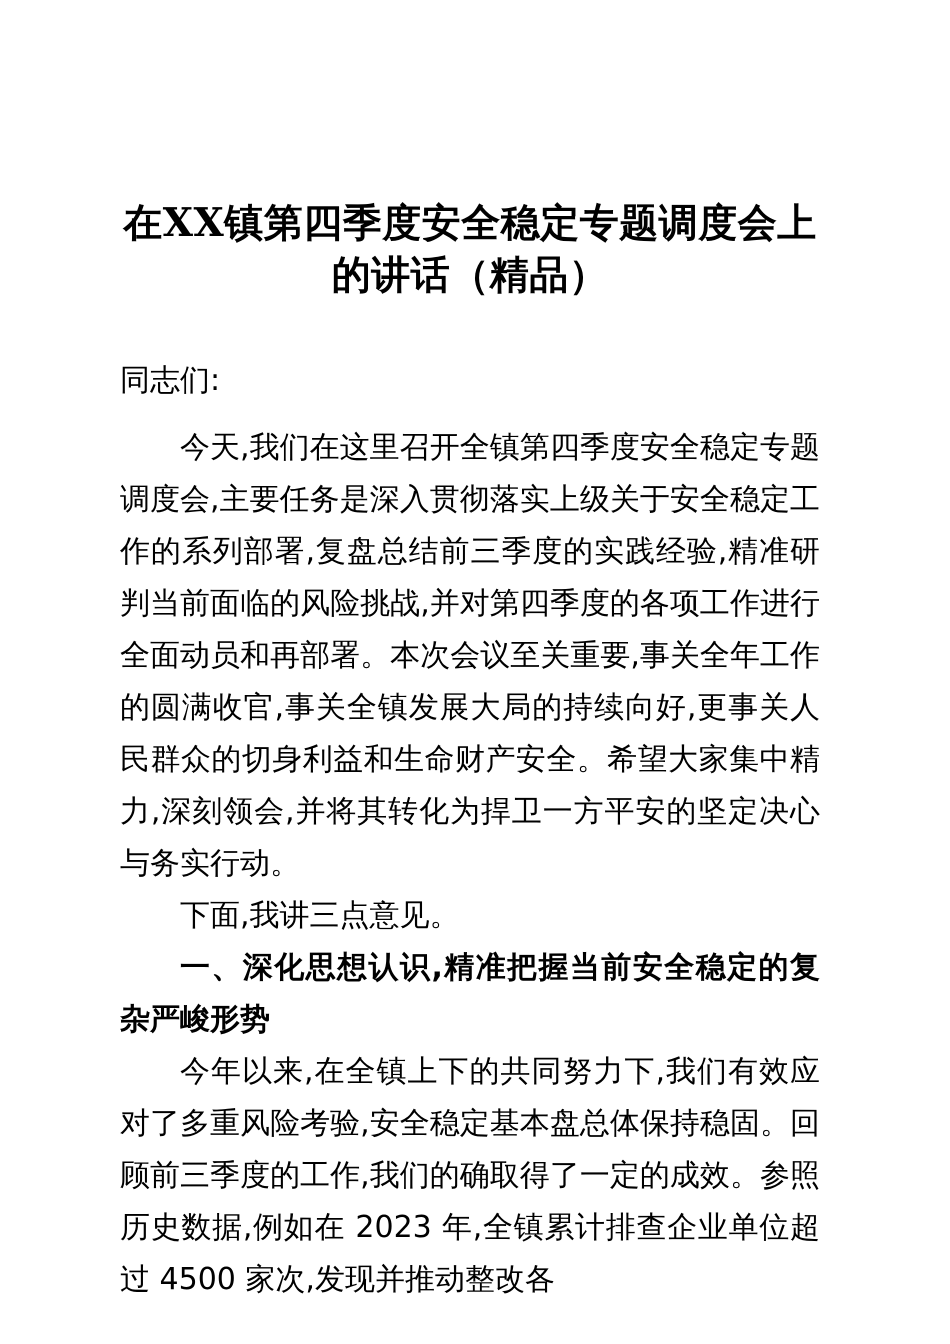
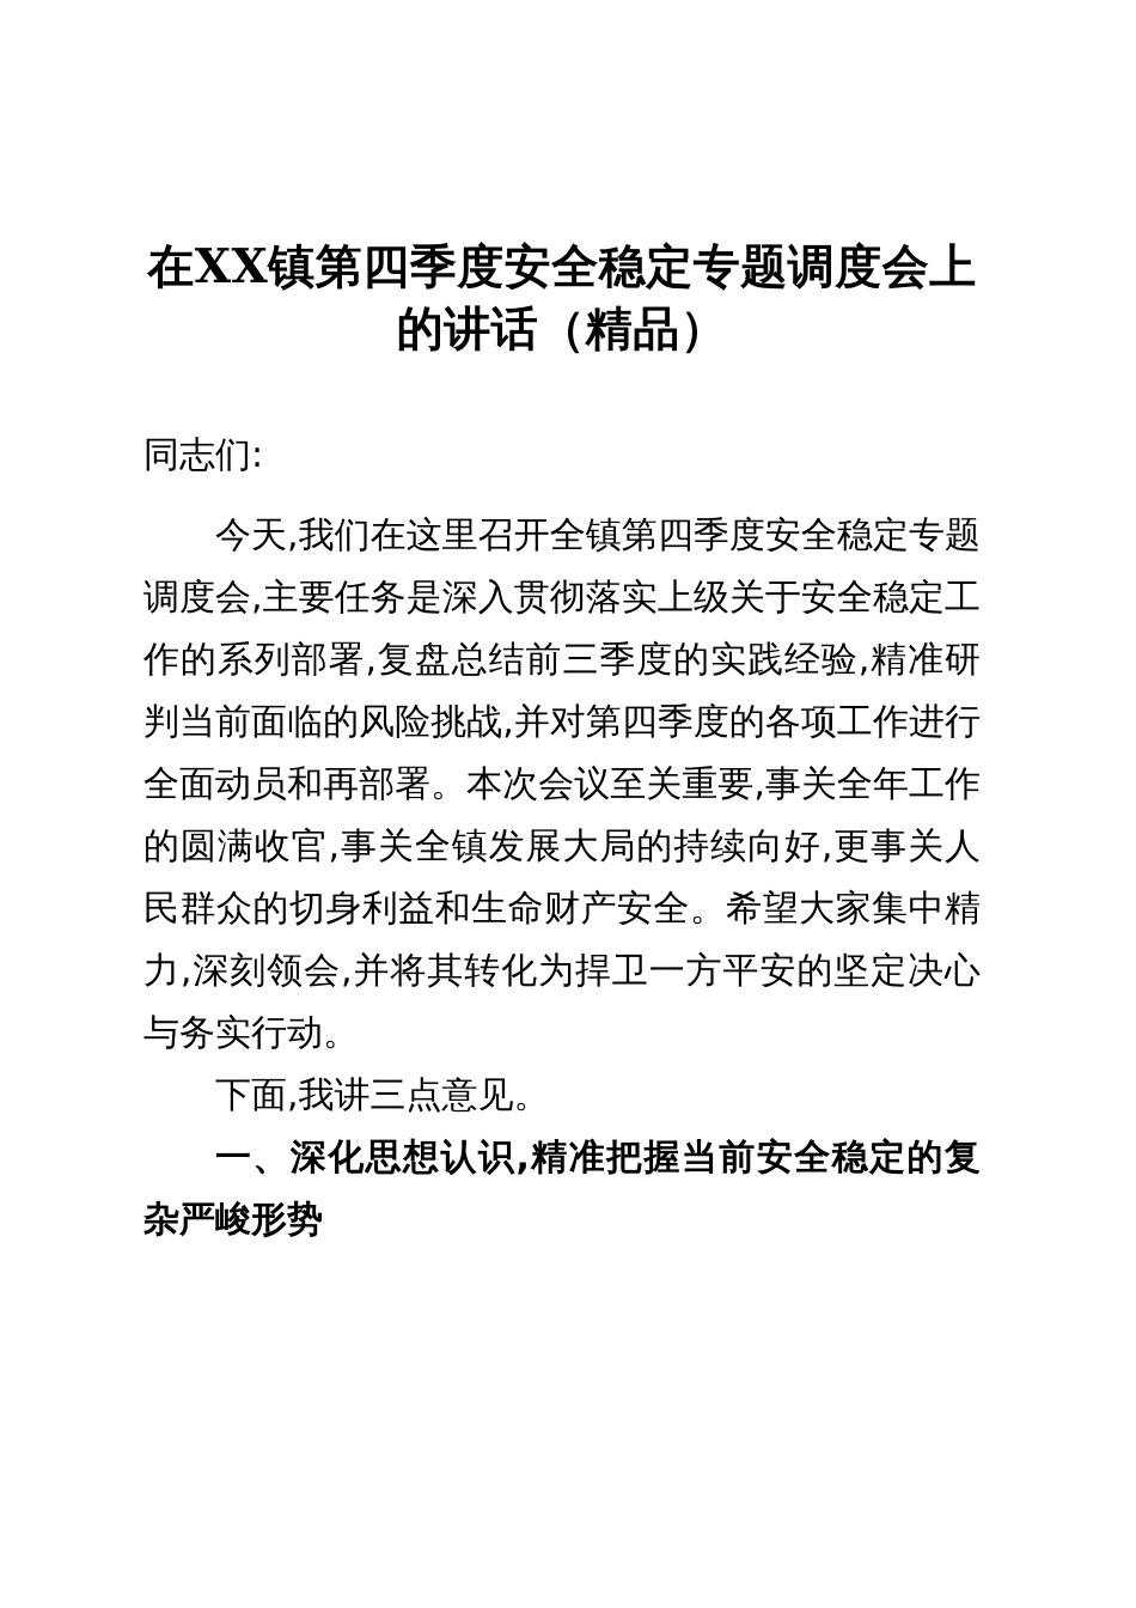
  在XX镇第四季度安全稳定专题调度会上的讲话（精品）
  同志们:
  今天,我们在这里召开全镇第四季度安全稳定专题调度会,主要任务是深入贯彻落实上级关于安全稳定工作的系列部署,复盘总结前三季度的实践经验,精准研判当前面临的风险挑战,并对第四季度的各项工作进行全面动员和再部署。本次会议至关重要,事关全年工作的圆满收官,事关全镇发展大局的持续向好,更事关人民群众的切身利益和生命财产安全。希望大家集中精力,深刻领会,并将其转化为捍卫一方平安的坚定决心与务实行动。
  下面,我讲三点意见。
  一、深化思想认识,精准把握当前安全稳定的复杂严峻形势
- 今年以来,在全镇上下的共同努力下,我们有效应对了多重风险考验,安全稳定基本盘总体保持稳固。回顾前三季度的工作,我们的确取得了一定的成效。参照历史数据,例如在 2023 年,全镇累计排查企业单位超过 4500 家次,发现并推动整改各
